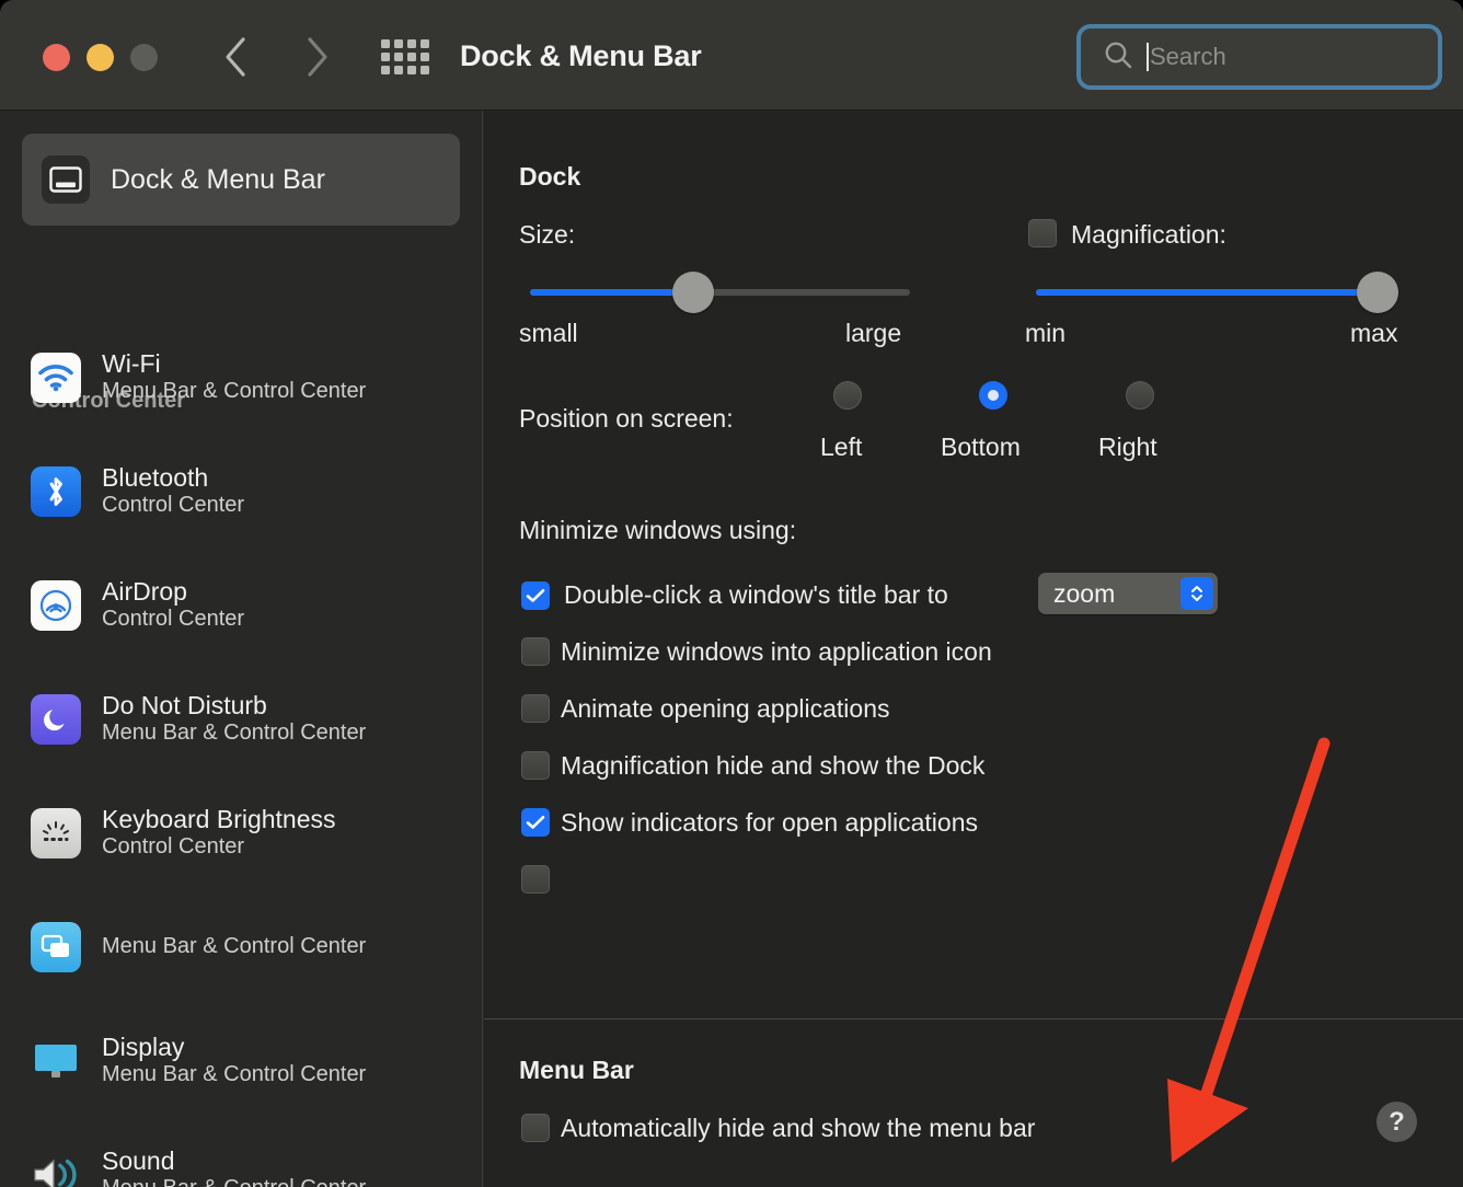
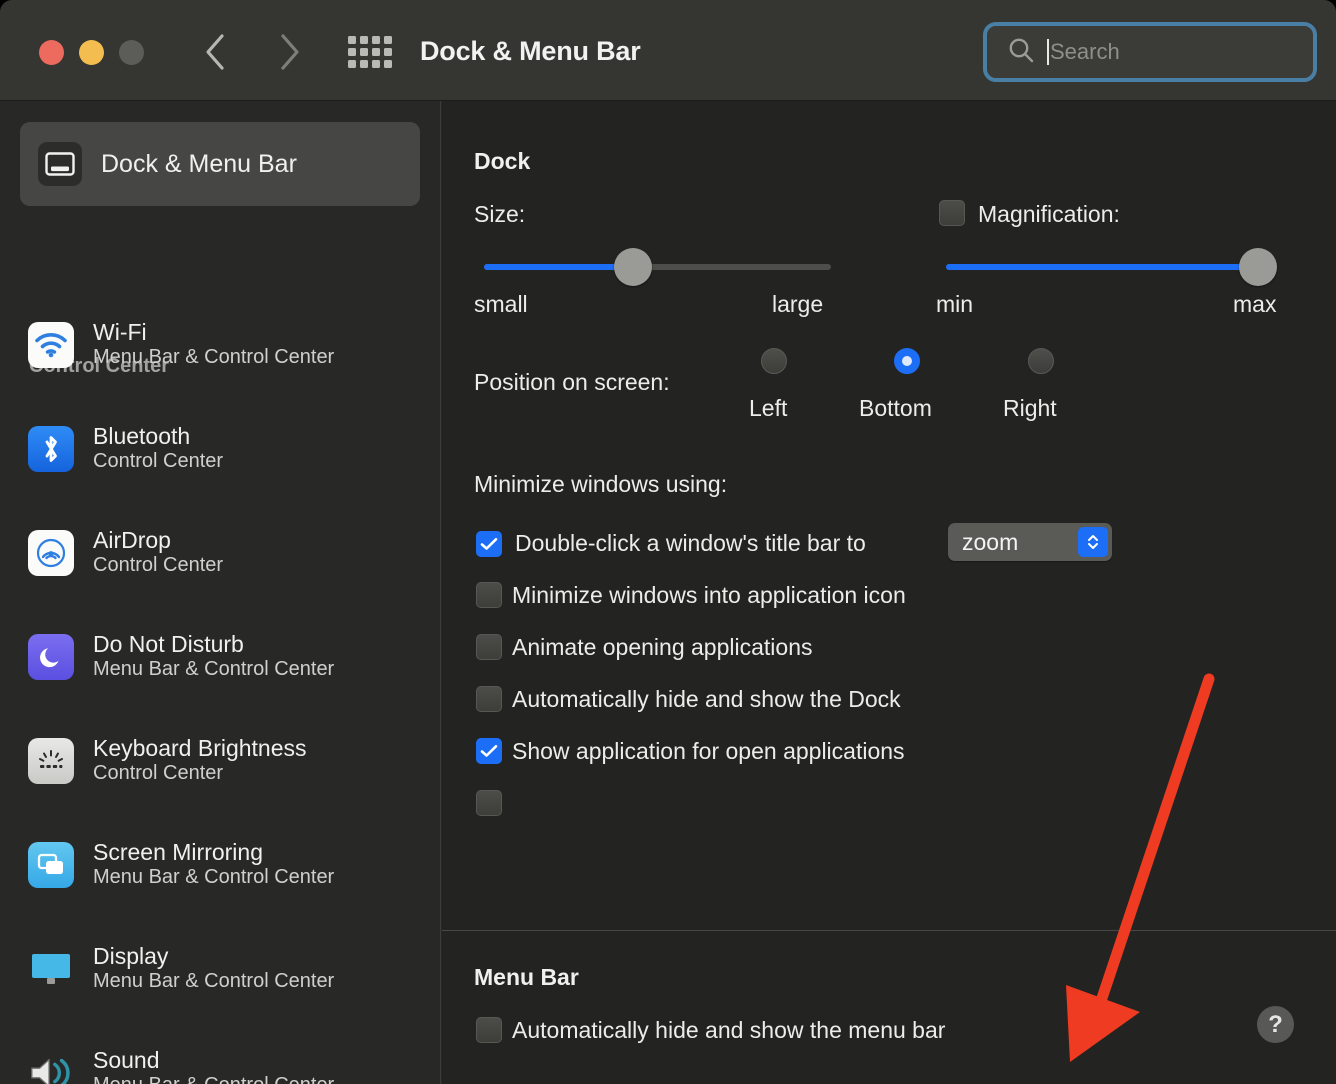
  Dock & Menu Bar
  Search
  Dock & Menu Bar
  trol Center
  Wi-Fi
  Menu Bar & Control Center
  Bluetooth
  Control Center
  AirDrop
  Control Center
  Do Not Disturb
  Menu Bar & Control Center
  Keyboard Brightness
  Control Center
+ Screen Mirroring
  Menu Bar & Control Center
  Display
  Menu Bar & Control Center
  Sound
  Dock
  Size:
  small
  large
  Magnification:
  min
  max
  Position on screen:
  Left
  Bottom
  Right
  Minimize windows using:
  Double-click a window's title bar to
  zoom
  Minimize windows into application icon
  Animate opening applications
- Magnification hide and show the Dock
+ Automatically hide and show the Dock
- Show indicators for open applications
+ Show application for open applications
  Menu Bar
  Automatically hide and show the menu bar
  ?
